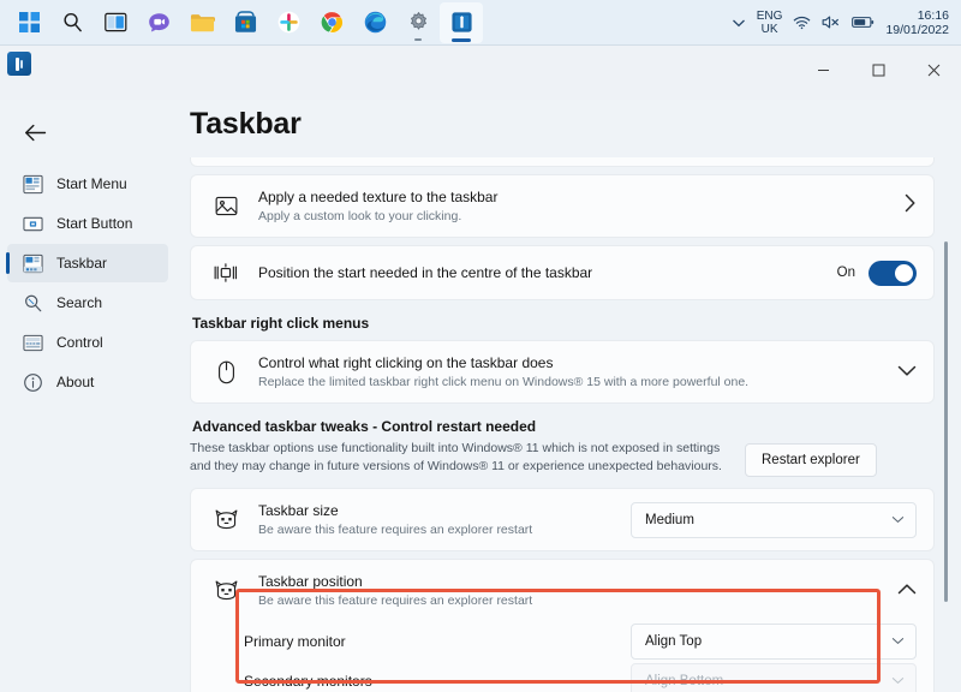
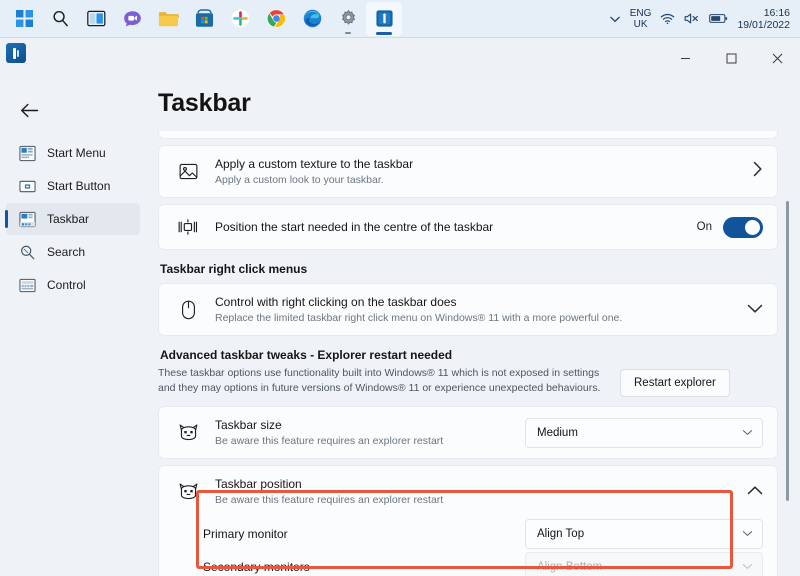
  ENG
  UK
  16:16
  19/01/2022
  Start Menu
  Start Button
  Taskbar
  Search
  Control
- About
  Taskbar
- Apply a needed texture to the taskbar
+ Apply a custom texture to the taskbar
- Apply a custom look to your clicking.
+ Apply a custom look to your taskbar.
  Position the start needed in the centre of the taskbar
  On
  Taskbar right click menus
- Control what right clicking on the taskbar does
+ Control with right clicking on the taskbar does
- Replace the limited taskbar right click menu on Windows® 15 with a more powerful one.
+ Replace the limited taskbar right click menu on Windows® 11 with a more powerful one.
- Advanced taskbar tweaks - Control restart needed
+ Advanced taskbar tweaks - Explorer restart needed
- These taskbar options use functionality built into Windows® 11 which is not exposed in settings and they may change in future versions of Windows® 11 or experience unexpected behaviours.
+ These taskbar options use functionality built into Windows® 11 which is not exposed in settings and they may options in future versions of Windows® 11 or experience unexpected behaviours.
  Restart explorer
  Taskbar size
  Be aware this feature requires an explorer restart
  Medium
  Taskbar position
  Be aware this feature requires an explorer restart
  Primary monitor
  Align Top
  Secondary monitors
  Align Bottom
